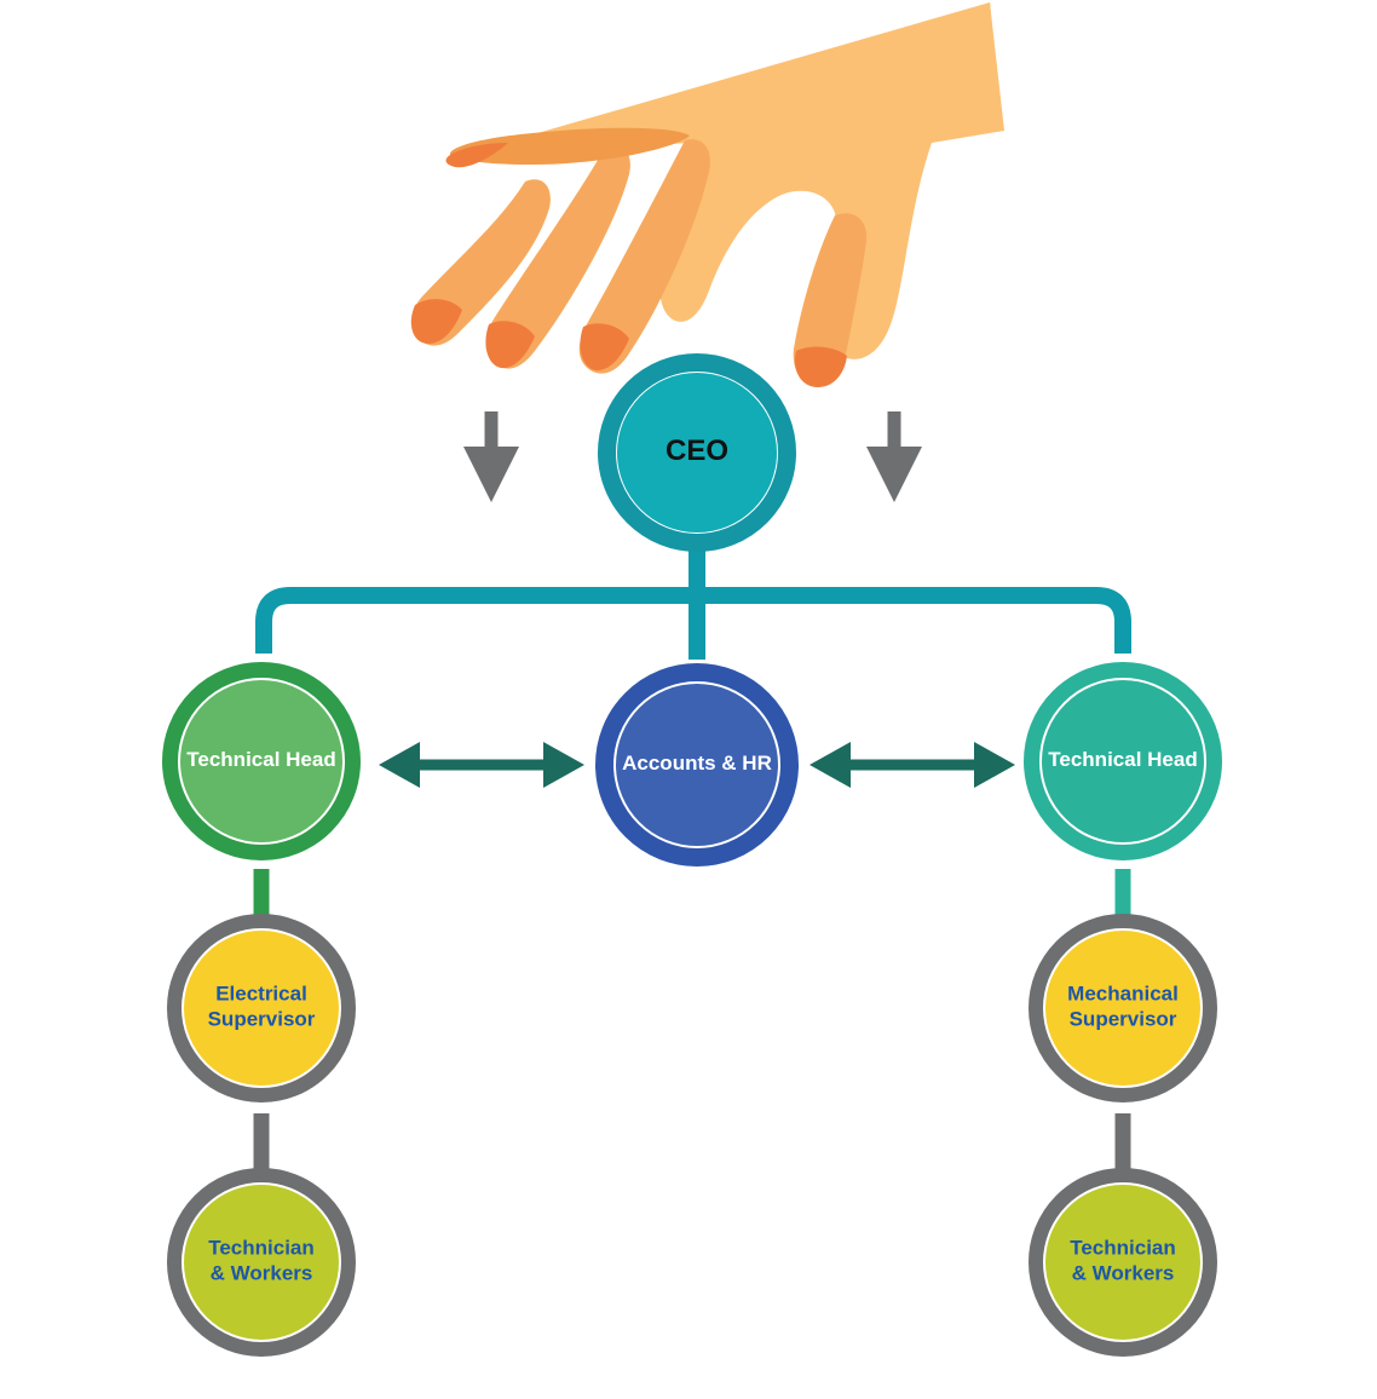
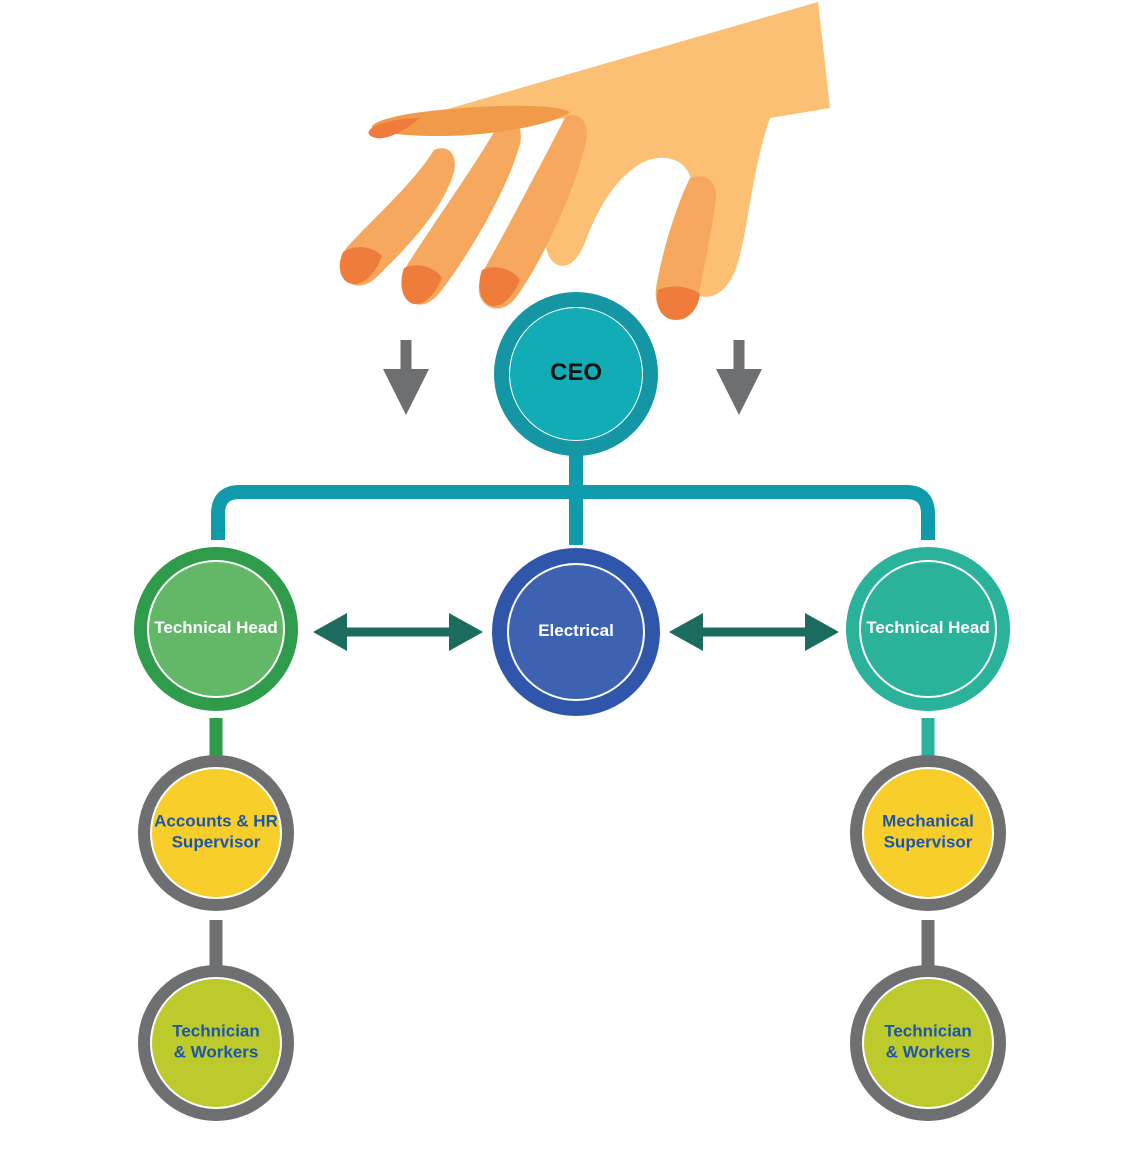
  CEO
  Technical Head
- Accounts & HR
+ Electrical
  Technical Head
- Electrical Supervisor
+ Accounts & HR Supervisor
  Mechanical Supervisor
  Technician & Workers
  Technician & Workers
